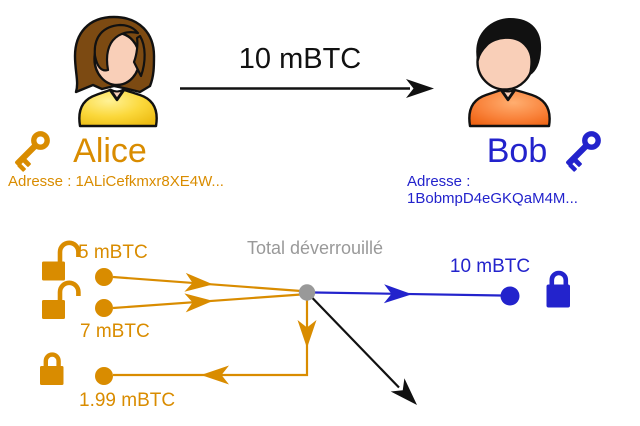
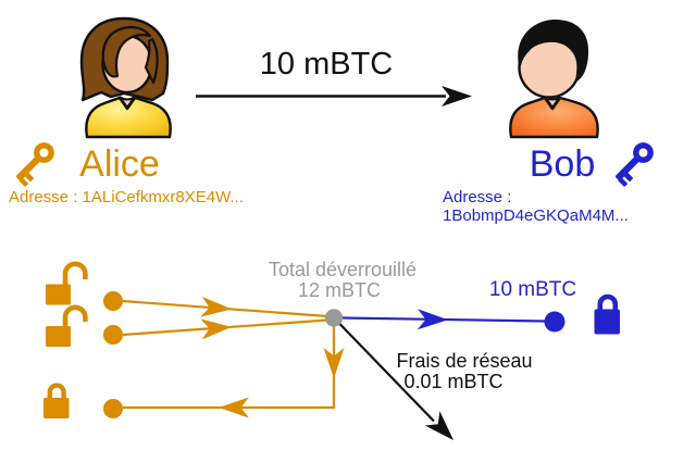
  10 mBTC
  Alice
  Adresse : 1ALiCefkmxr8XE4W...
  Bob
  Adresse : 1BobmpD4eGKQaM4M...
- 5 mBTC
- 7 mBTC
- 1.99 mBTC
  Total déverrouillé
+ 12 mBTC
  10 mBTC
+ Frais de réseau
+ 0.01 mBTC
